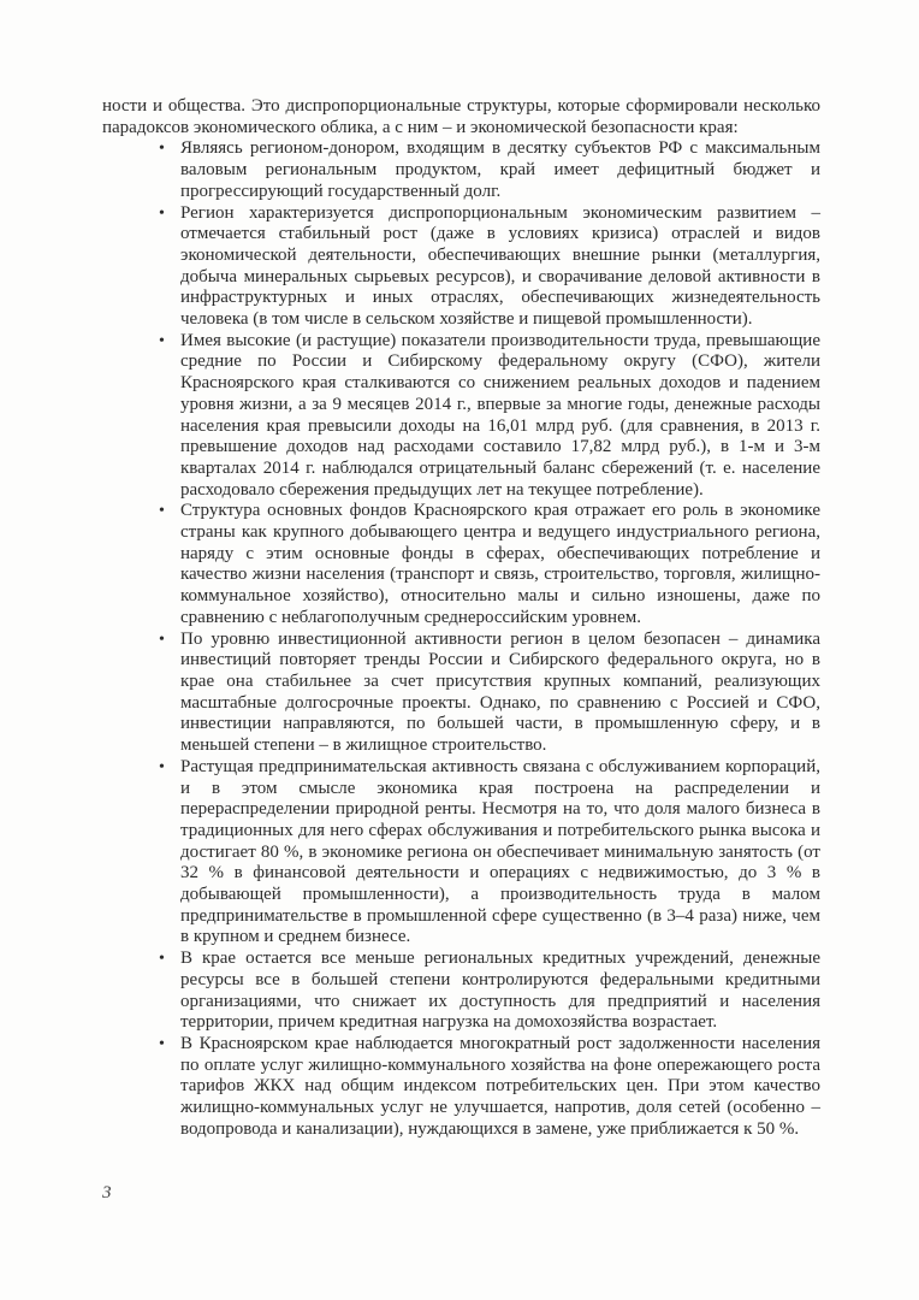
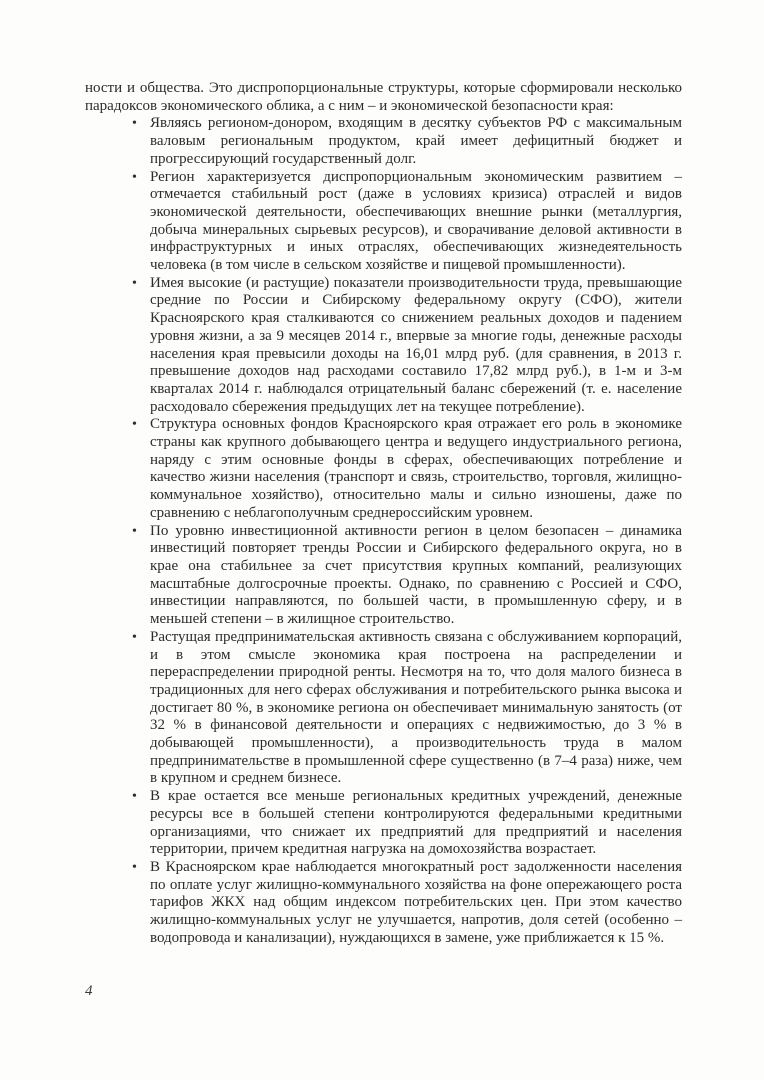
  ности и общества. Это диспропорциональные структуры, которые сформировали несколько парадоксов экономического облика, а с ним – и экономической безопасности края:
  •
  Являясь регионом-донором, входящим в десятку субъектов РФ с максимальным валовым региональным продуктом, край имеет дефицитный бюджет и прогрессирующий государственный долг.
  •
  Регион характеризуется диспропорциональным экономическим развитием – отмечается стабильный рост (даже в условиях кризиса) отраслей и видов экономической деятельности, обеспечивающих внешние рынки (металлургия, добыча минеральных сырьевых ресурсов), и сворачивание деловой активности в инфраструктурных и иных отраслях, обеспечивающих жизнедеятельность человека (в том числе в сельском хозяйстве и пищевой промышленности).
  •
  Имея высокие (и растущие) показатели производительности труда, превышающие средние по России и Сибирскому федеральному округу (СФО), жители Красноярского края сталкиваются со снижением реальных доходов и падением уровня жизни, а за 9 месяцев 2014 г., впервые за многие годы, денежные расходы населения края превысили доходы на 16,01 млрд руб. (для сравнения, в 2013 г. превышение доходов над расходами составило 17,82 млрд руб.), в 1-м и 3-м кварталах 2014 г. наблюдался отрицательный баланс сбережений (т. е. население расходовало сбережения предыдущих лет на текущее потребление).
  •
  Структура основных фондов Красноярского края отражает его роль в экономике страны как крупного добывающего центра и ведущего индустриального региона, наряду с этим основные фонды в сферах, обеспечивающих потребление и качество жизни населения (транспорт и связь, строительство, торговля, жилищно-коммунальное хозяйство), относительно малы и сильно изношены, даже по сравнению с неблагополучным среднероссийским уровнем.
  •
  По уровню инвестиционной активности регион в целом безопасен – динамика инвестиций повторяет тренды России и Сибирского федерального округа, но в крае она стабильнее за счет присутствия крупных компаний, реализующих масштабные долгосрочные проекты. Однако, по сравнению с Россией и СФО, инвестиции направляются, по большей части, в промышленную сферу, и в меньшей степени – в жилищное строительство.
  •
- Растущая предпринимательская активность связана с обслуживанием корпораций, и в этом смысле экономика края построена на распределении и перераспределении природной ренты. Несмотря на то, что доля малого бизнеса в традиционных для него сферах обслуживания и потребительского рынка высока и достигает 80 %, в экономике региона он обеспечивает минимальную занятость (от 32 % в финансовой деятельности и операциях с недвижимостью, до 3 % в добывающей промышленности), а производительность труда в малом предпринимательстве в промышленной сфере существенно (в 3–4 раза) ниже, чем в крупном и среднем бизнесе.
+ Растущая предпринимательская активность связана с обслуживанием корпораций, и в этом смысле экономика края построена на распределении и перераспределении природной ренты. Несмотря на то, что доля малого бизнеса в традиционных для него сферах обслуживания и потребительского рынка высока и достигает 80 %, в экономике региона он обеспечивает минимальную занятость (от 32 % в финансовой деятельности и операциях с недвижимостью, до 3 % в добывающей промышленности), а производительность труда в малом предпринимательстве в промышленной сфере существенно (в 7–4 раза) ниже, чем в крупном и среднем бизнесе.
  •
- В крае остается все меньше региональных кредитных учреждений, денежные ресурсы все в большей степени контролируются федеральными кредитными организациями, что снижает их доступность для предприятий и населения территории, причем кредитная нагрузка на домохозяйства возрастает.
+ В крае остается все меньше региональных кредитных учреждений, денежные ресурсы все в большей степени контролируются федеральными кредитными организациями, что снижает их предприятий для предприятий и населения территории, причем кредитная нагрузка на домохозяйства возрастает.
  •
- В Красноярском крае наблюдается многократный рост задолженности населения по оплате услуг жилищно-коммунального хозяйства на фоне опережающего роста тарифов ЖКХ над общим индексом потребительских цен. При этом качество жилищно-коммунальных услуг не улучшается, напротив, доля сетей (особенно – водопровода и канализации), нуждающихся в замене, уже приближается к 50 %.
+ В Красноярском крае наблюдается многократный рост задолженности населения по оплате услуг жилищно-коммунального хозяйства на фоне опережающего роста тарифов ЖКХ над общим индексом потребительских цен. При этом качество жилищно-коммунальных услуг не улучшается, напротив, доля сетей (особенно – водопровода и канализации), нуждающихся в замене, уже приближается к 15 %.
- 3
+ 4
